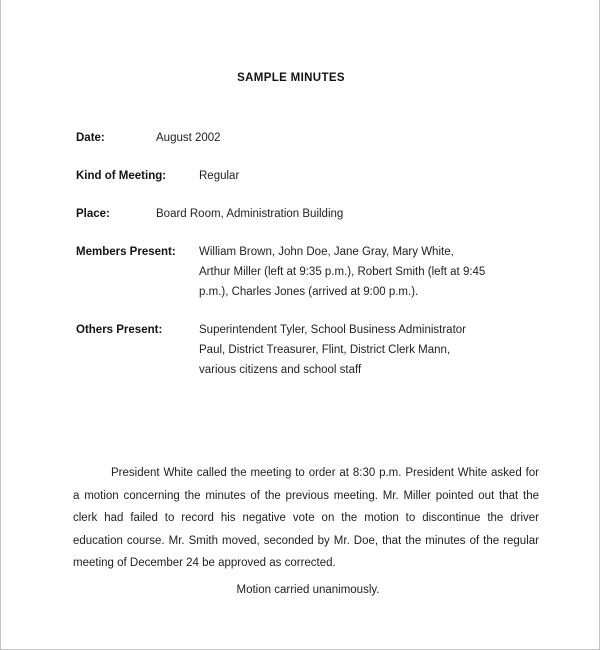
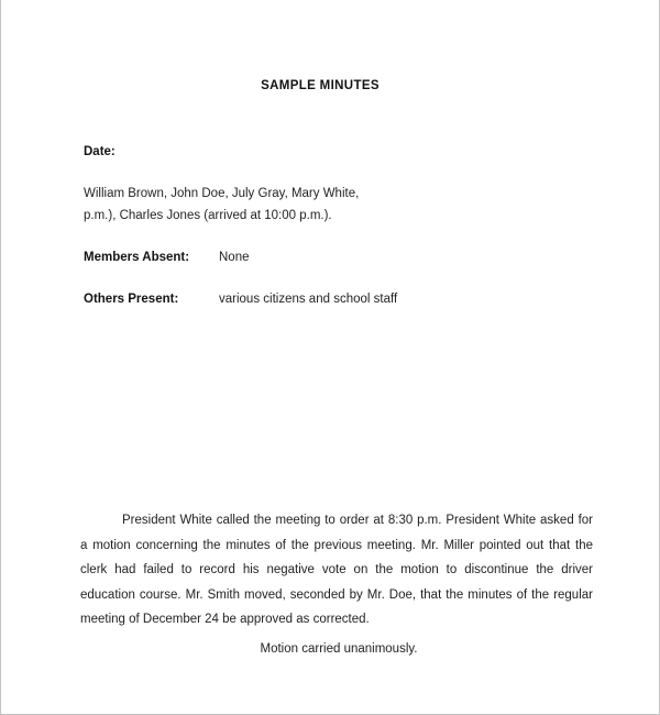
  SAMPLE MINUTES
  Date:
- August 2002
- Kind of Meeting:
- Regular
- Place:
- Board Room, Administration Building
- Members Present:
- William Brown, John Doe, Jane Gray, Mary White,
+ William Brown, John Doe, July Gray, Mary White,
- Arthur Miller (left at 9:35 p.m.), Robert Smith (left at 9:45
- p.m.), Charles Jones (arrived at 9:00 p.m.).
+ p.m.), Charles Jones (arrived at 10:00 p.m.).
+ Members Absent:
+ None
  Others Present:
- Superintendent Tyler, School Business Administrator
- Paul, District Treasurer, Flint, District Clerk Mann,
  various citizens and school staff
  President White called the meeting to order at 8:30 p.m. President White asked for a motion concerning the minutes of the previous meeting. Mr. Miller pointed out that the clerk had failed to record his negative vote on the motion to discontinue the driver education course. Mr. Smith moved, seconded by Mr. Doe, that the minutes of the regular meeting of December 24 be approved as corrected.
  Motion carried unanimously.
